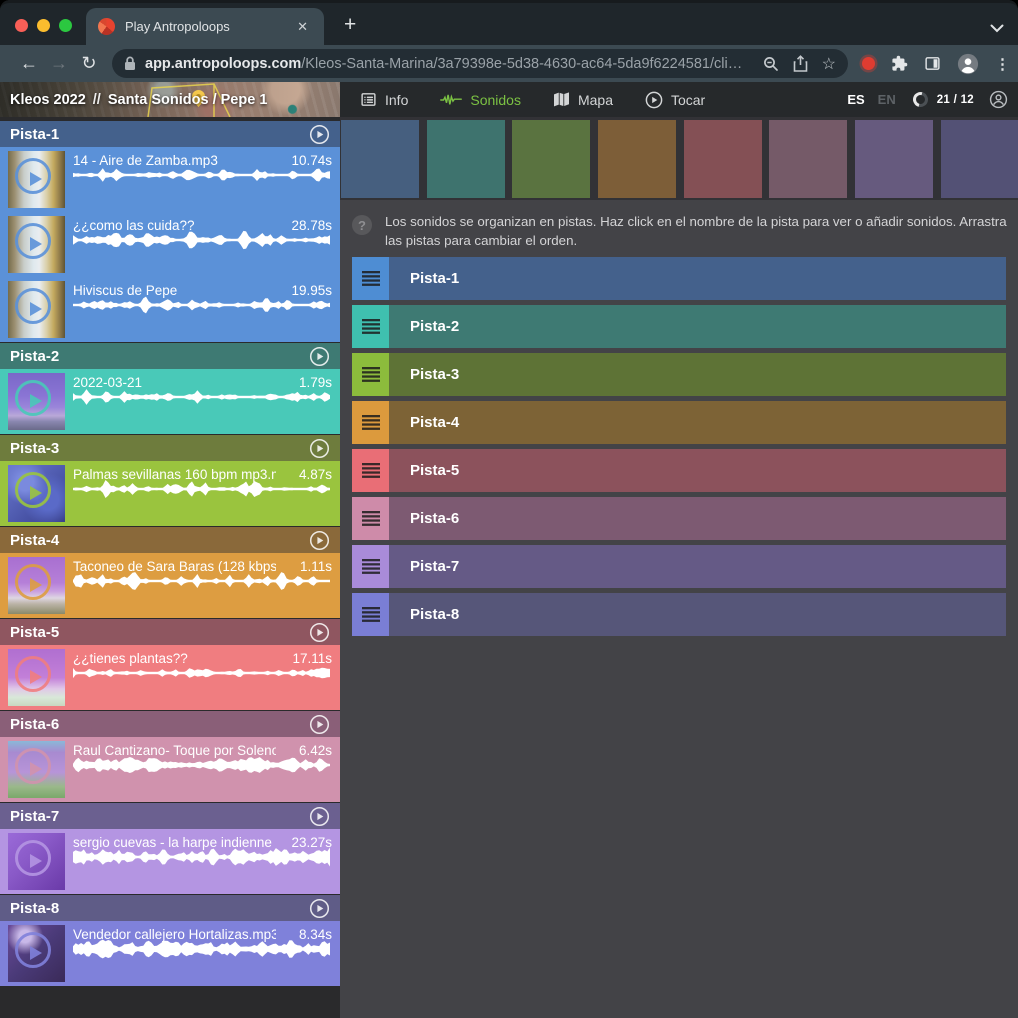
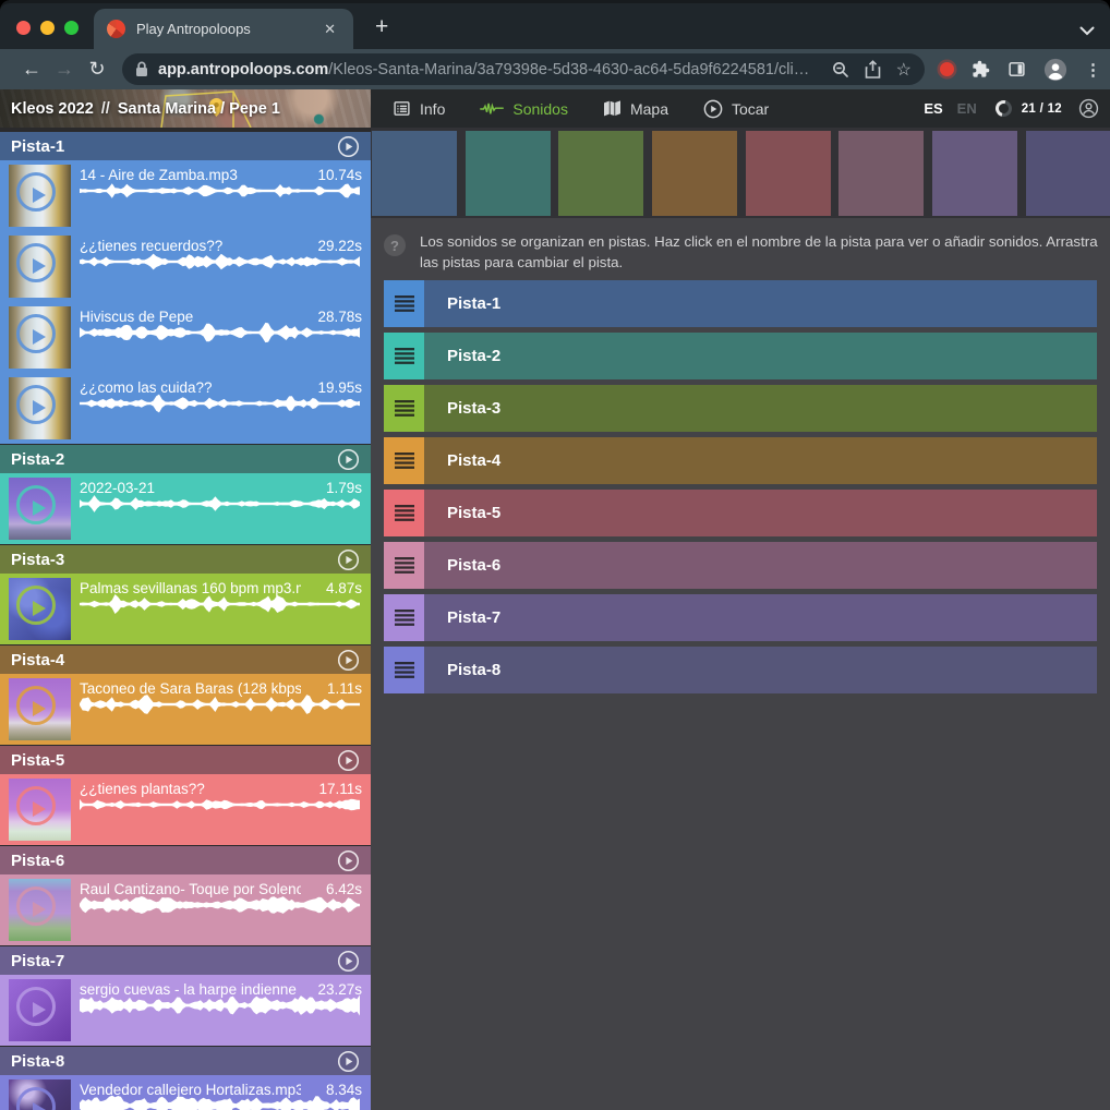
  Play Antropoloops
  ✕
  +
  ←
  →
  ↻
  app.antropoloops.com/Kleos-Santa-Marina/3a79398e-5d38-4630-ac64-5da9f6224581/cli…
  ☆
  ⋮
  Kleos 2022
  //
- Santa Sonidos / Pepe 1
+ Santa Marina / Pepe 1
  Info
  Sonidos
  Mapa
  Tocar
  ES
  EN
  21 / 12
  Pista-1
  14 - Aire de Zamba.mp3
  10.74s
+ ¿¿tienes recuerdos??
+ 29.22s
- ¿¿como las cuida??
+ Hiviscus de Pepe
  28.78s
- Hiviscus de Pepe
+ ¿¿como las cuida??
  19.95s
  Pista-2
  2022-03-21
  1.79s
  Pista-3
  Palmas sevillanas 160 bpm mp3.
  4.87s
  Pista-4
  Taconeo de Sara Baras (128 kbps
  1.11s
  Pista-5
  ¿¿tienes plantas??
  17.11s
  Pista-6
  Raul Cantizano- Toque por Soleno
  6.42s
  Pista-7
  sergio cuevas - la harpe indienne
  23.27s
  Pista-8
  Vendedor callejero Hortalizas.mp3
  8.34s
  ?
- Los sonidos se organizan en pistas. Haz click en el nombre de la pista para ver o añadir sonidos. Arrastra las pistas para cambiar el orden.
+ Los sonidos se organizan en pistas. Haz click en el nombre de la pista para ver o añadir sonidos. Arrastra las pistas para cambiar el pista.
  Pista-1
  Pista-2
  Pista-3
  Pista-4
  Pista-5
  Pista-6
  Pista-7
  Pista-8
